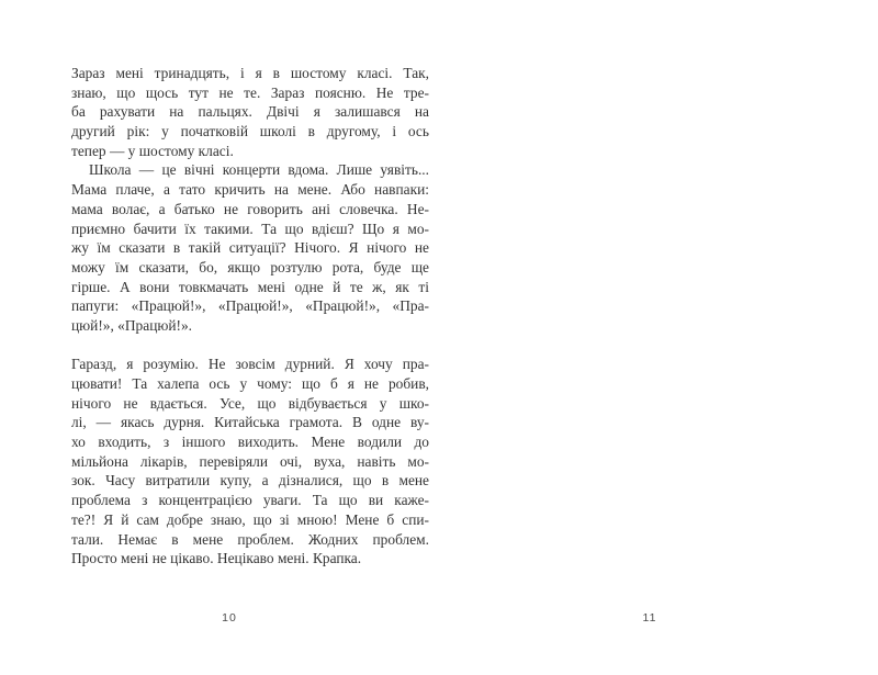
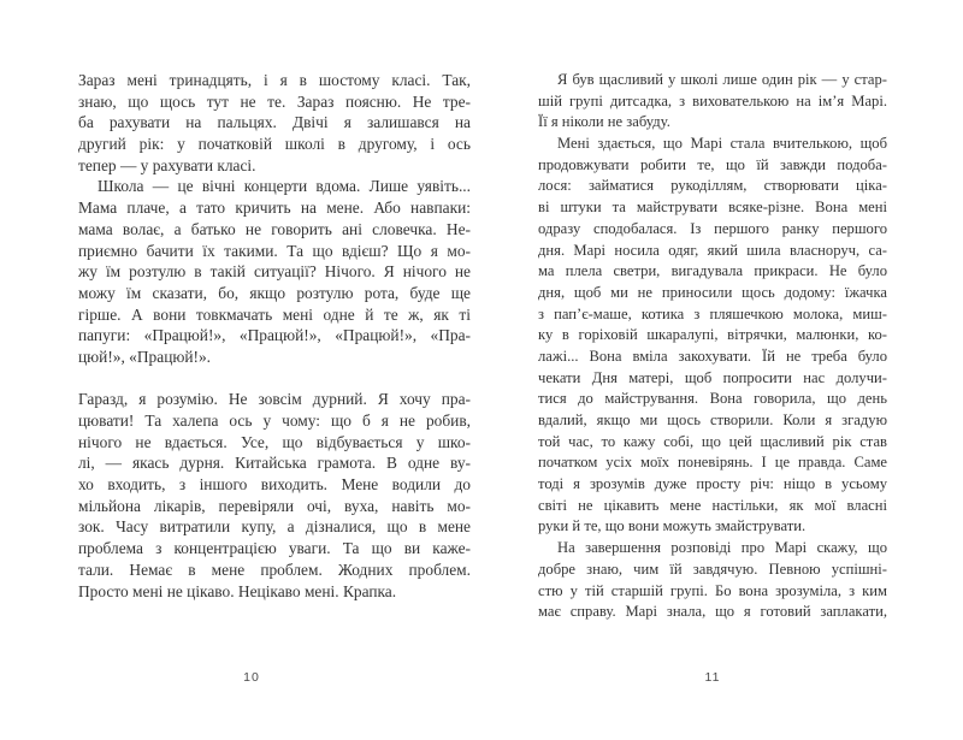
  Зараз мені тринадцять, і я в шостому класі. Так,
  знаю, що щось тут не те. Зараз поясню. Не тре-
  ба рахувати на пальцях. Двічі я залишався на
  другий рік: у початковій школі в другому, і ось
- тепер — у шостому класі.
+ тепер — у рахувати класі.
  Школа — це вічні концерти вдома. Лише уявіть...
  Мама плаче, а тато кричить на мене. Або навпаки:
  мама волає, а батько не говорить ані словечка. Не-
  приємно бачити їх такими. Та що вдієш? Що я мо-
- жу їм сказати в такій ситуації? Нічого. Я нічого не
+ жу їм розтулю в такій ситуації? Нічого. Я нічого не
  можу їм сказати, бо, якщо розтулю рота, буде ще
  гірше. А вони товкмачать мені одне й те ж, як ті
  папуги: «Працюй!», «Працюй!», «Працюй!», «Пра-
  цюй!», «Працюй!».
  Гаразд, я розумію. Не зовсім дурний. Я хочу пра-
  цювати! Та халепа ось у чому: що б я не робив,
  нічого не вдається. Усе, що відбувається у шко-
  лі, — якась дурня. Китайська грамота. В одне ву-
  хо входить, з іншого виходить. Мене водили до
  мільйона лікарів, перевіряли очі, вуха, навіть мо-
  зок. Часу витратили купу, а дізналися, що в мене
  проблема з концентрацією уваги. Та що ви каже-
- те?! Я й сам добре знаю, що зі мною! Мене б спи-
  тали. Немає в мене проблем. Жодних проблем.
  Просто мені не цікаво. Нецікаво мені. Крапка.
  10
+ Я був щасливий у школі лише один рік — у стар-
+ шій групі дитсадка, з вихователькою на ім’я Марі.
+ Її я ніколи не забуду.
+ Мені здається, що Марі стала вчителькою, щоб
+ продовжувати робити те, що їй завжди подоба-
+ лося: займатися рукоділлям, створювати ціка-
+ ві штуки та майструвати всяке-різне. Вона мені
+ одразу сподобалася. Із першого ранку першого
+ дня. Марі носила одяг, який шила власноруч, са-
+ ма плела светри, вигадувала прикраси. Не було
+ дня, щоб ми не приносили щось додому: їжачка
+ з пап’є-маше, котика з пляшечкою молока, миш-
+ ку в горіховій шкаралупі, вітрячки, малюнки, ко-
+ лажі... Вона вміла закохувати. Їй не треба було
+ чекати Дня матері, щоб попросити нас долучи-
+ тися до майстрування. Вона говорила, що день
+ вдалий, якщо ми щось створили. Коли я згадую
+ той час, то кажу собі, що цей щасливий рік став
+ початком усіх моїх поневірянь. І це правда. Саме
+ тоді я зрозумів дуже просту річ: ніщо в усьому
+ світі не цікавить мене настільки, як мої власні
+ руки й те, що вони можуть змайструвати.
+ На завершення розповіді про Марі скажу, що
+ добре знаю, чим їй завдячую. Певною успішні-
+ стю у тій старшій групі. Бо вона зрозуміла, з ким
+ має справу. Марі знала, що я готовий заплакати,
  11
